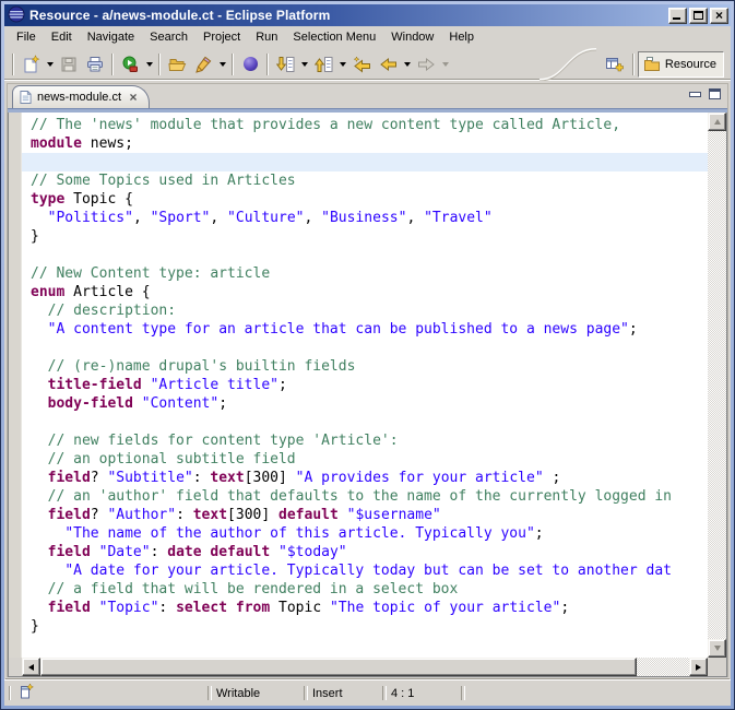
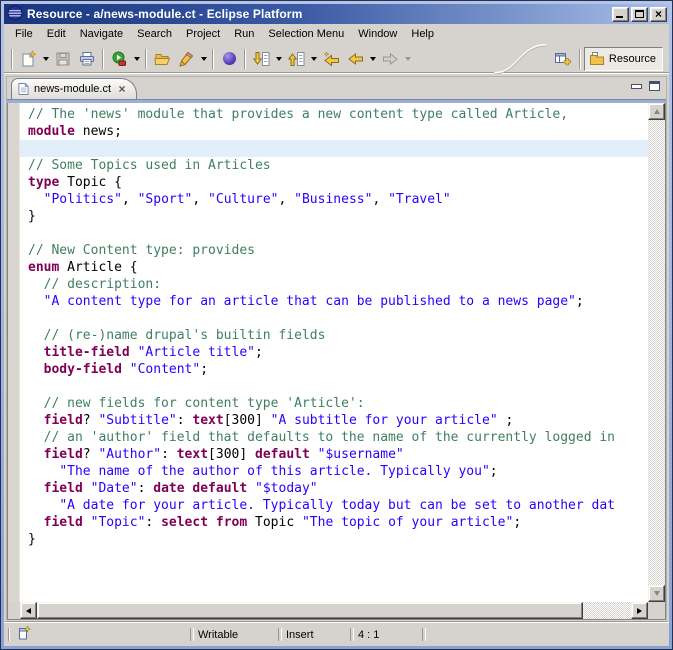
  Resource - a/news-module.ct - Eclipse Platform
  ×
  File
  Edit
  Navigate
  Search
  Project
  Run
  Selection Menu
  Window
  Help
  Resource
  news-module.ct
  ×
  // The 'news' module that provides a new content type called Article,
  module news;
  // Some Topics used in Articles
  type Topic {
  "Politics", "Sport", "Culture", "Business", "Travel"
  }
- // New Content type: article
+ // New Content type: provides
  enum Article {
  // description:
  "A content type for an article that can be published to a news page";
  // (re-)name drupal's builtin fields
  title-field "Article title";
  body-field "Content";
  // new fields for content type 'Article':
- // an optional subtitle field
- field? "Subtitle": text[300] "A provides for your article" ;
+ field? "Subtitle": text[300] "A subtitle for your article" ;
  // an 'author' field that defaults to the name of the currently logged in
  field? "Author": text[300] default "$username"
  "The name of the author of this article. Typically you";
  field "Date": date default "$today"
  "A date for your article. Typically today but can be set to another dat
- // a field that will be rendered in a select box
  field "Topic": select from Topic "The topic of your article";
  }
  Writable
  Insert
  4 : 1
